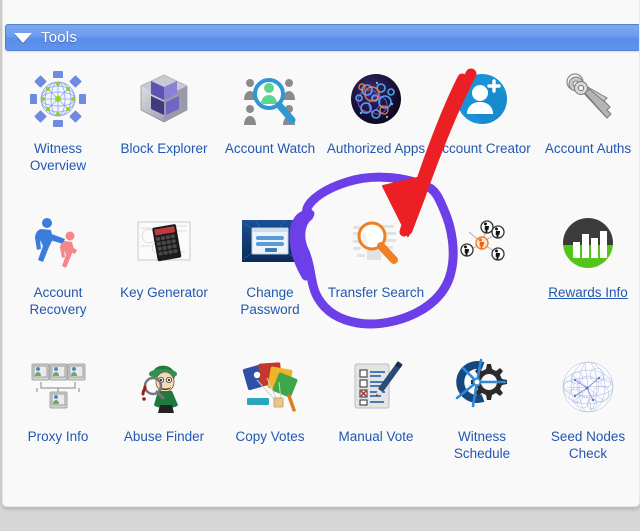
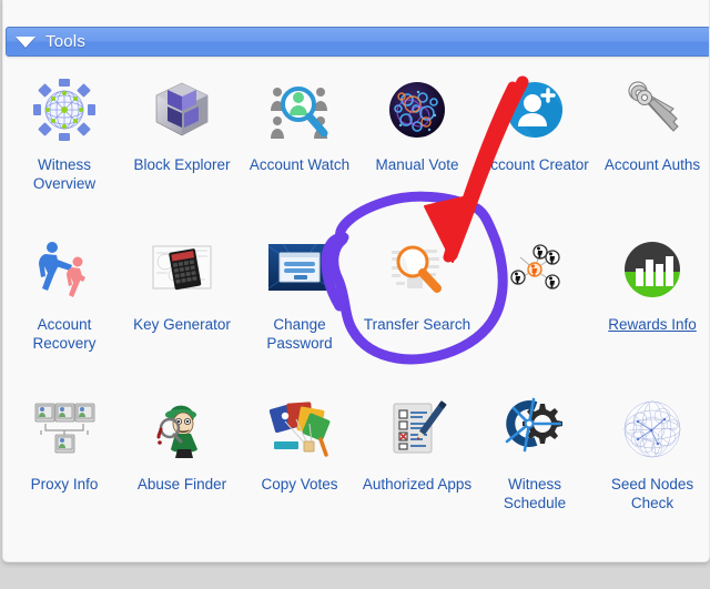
  Tools
  Witness Overview
  Block Explorer
  Account Watch
- Authorized Apps
+ Manual Vote
  ccount Creator
  Account Auths
  Account Recovery
  Key Generator
  Change Password
  Transfer Search
  Rewards Info
  Proxy Info
  Abuse Finder
  Copy Votes
- Manual Vote
+ Authorized Apps
  Witness Schedule
  Seed Nodes Check
